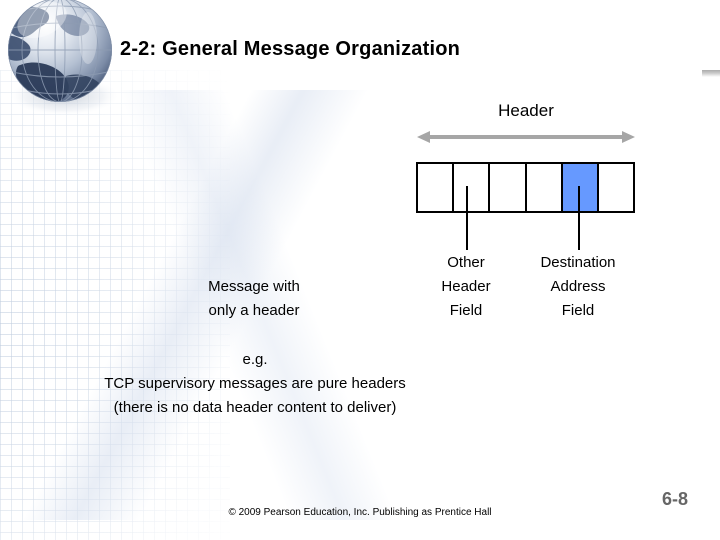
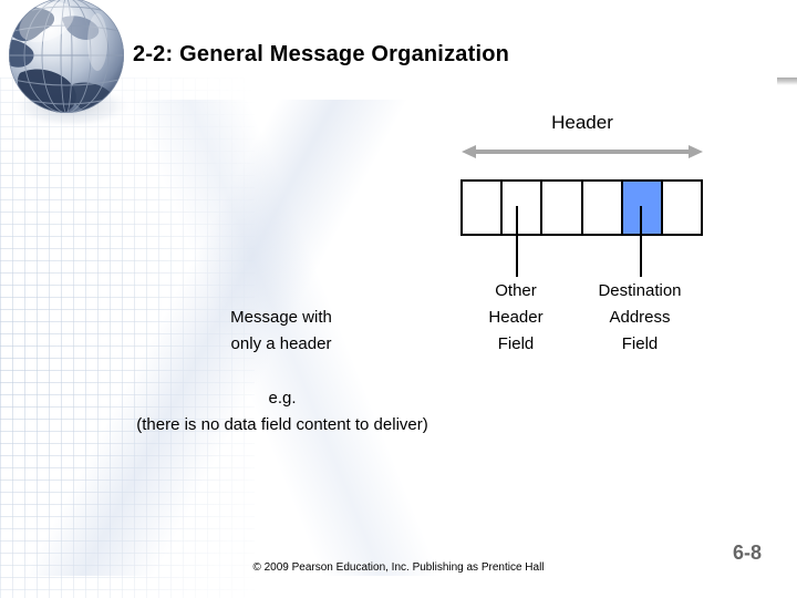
  2-2: General Message Organization
  Header
  Message with
  only a header
  Other
  Header
  Field
  Destination
  Address
  Field
  e.g.
- TCP supervisory messages are pure headers
- (there is no data header content to deliver)
+ (there is no data field content to deliver)
  © 2009 Pearson Education, Inc. Publishing as Prentice Hall
  6-8
